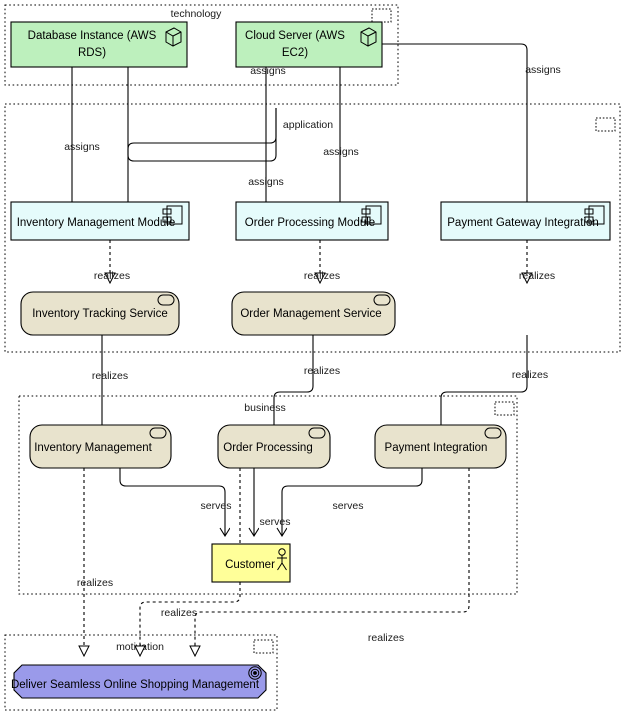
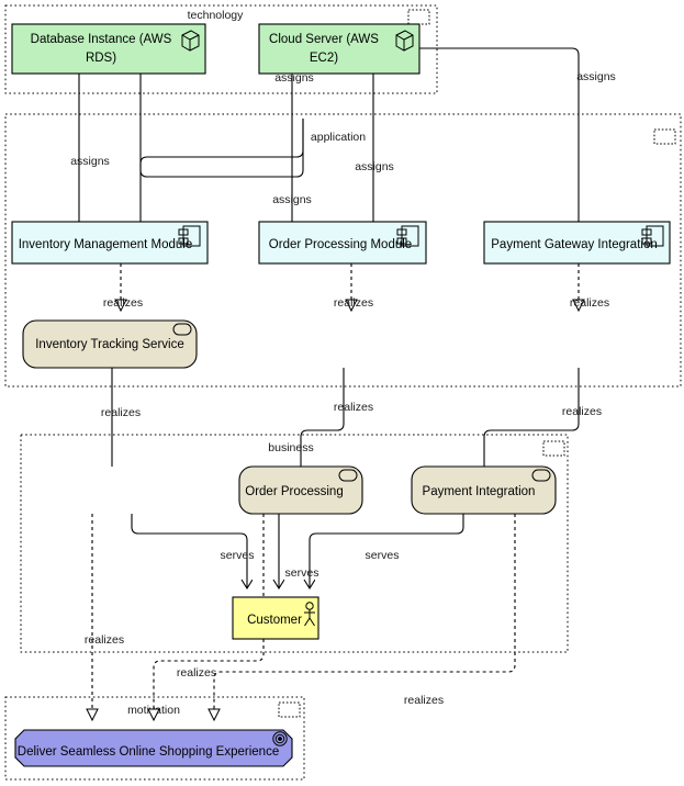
  technology
  application
  business
  motivation
  Database Instance (AWS
  RDS)
  Cloud Server (AWS
  EC2)
  Inventory Management Module
  Order Processing Module
  Payment Gateway Integration
  Inventory Tracking Service
- Order Management Service
- Inventory Management
  Order Processing
  Payment Integration
  Customer
- Deliver Seamless Online Shopping Management
+ Deliver Seamless Online Shopping Experience
  assigns
  assigns
  assigns
  assigns
  assigns
  realizes
  realizes
  realizes
  realizes
  realizes
  realizes
  serves
  serves
  serves
  realizes
  realizes
  realizes
